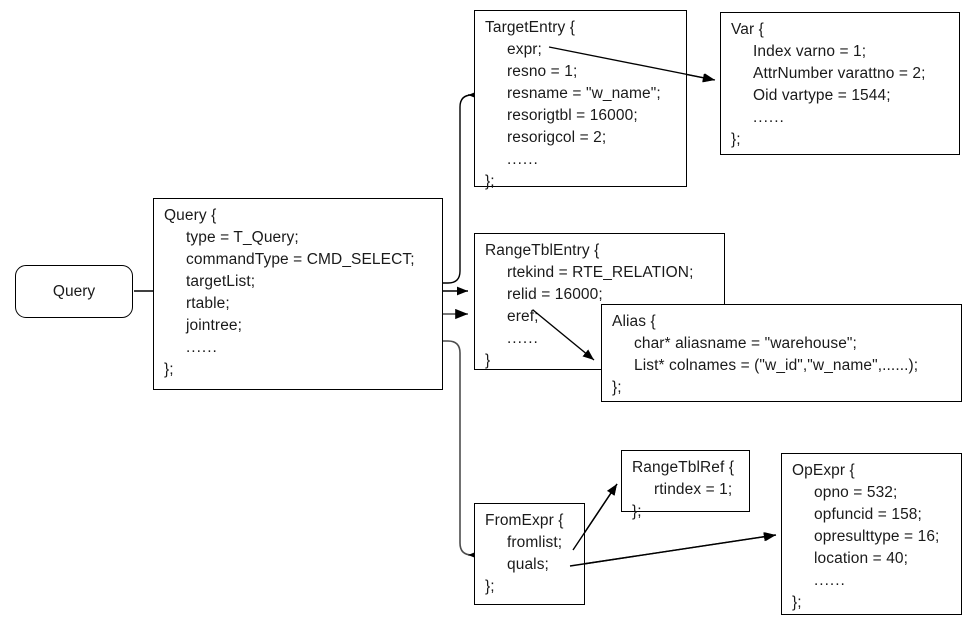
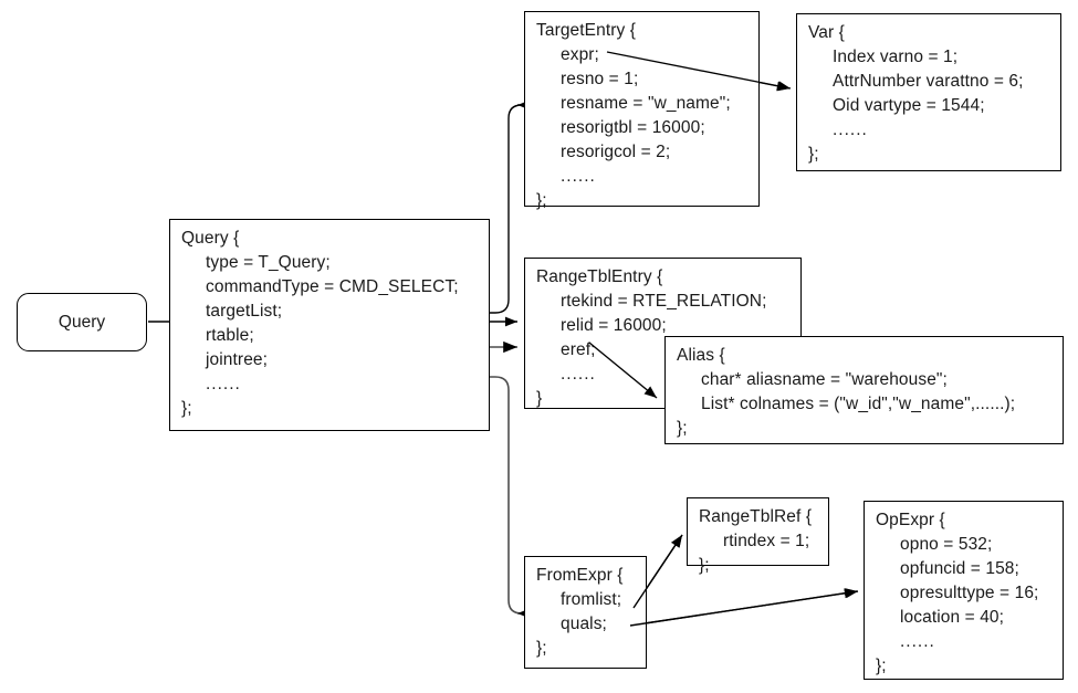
  Query
  Query {
  type = T_Query;
  commandType = CMD_SELECT;
  targetList;
  rtable;
  jointree;
  ......
  };
  TargetEntry {
  expr;
  resno = 1;
  resname = "w_name";
  resorigtbl = 16000;
  resorigcol = 2;
  ......
  };
  Var {
  Index varno = 1;
- AttrNumber varattno = 2;
+ AttrNumber varattno = 6;
  Oid vartype = 1544;
  ......
  };
  RangeTblEntry {
  rtekind = RTE_RELATION;
  relid = 16000;
  eref;
  ......
  }
  Alias {
  char* aliasname = "warehouse";
  List* colnames = ("w_id","w_name",......);
  };
  FromExpr {
  fromlist;
  quals;
  };
  RangeTblRef {
  rtindex = 1;
  };
  OpExpr {
  opno = 532;
  opfuncid = 158;
  opresulttype = 16;
  location = 40;
  ......
  };
